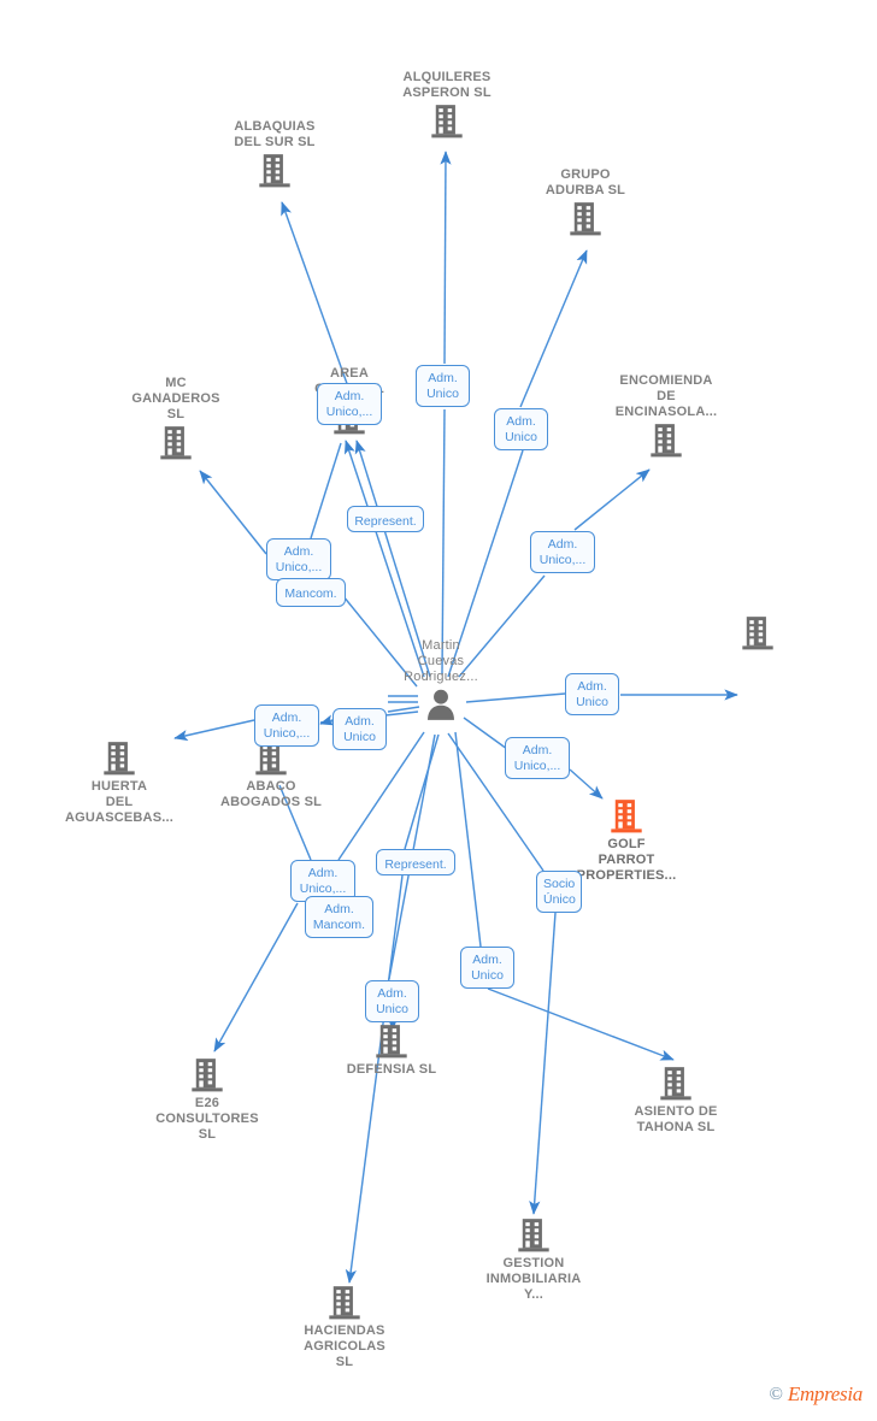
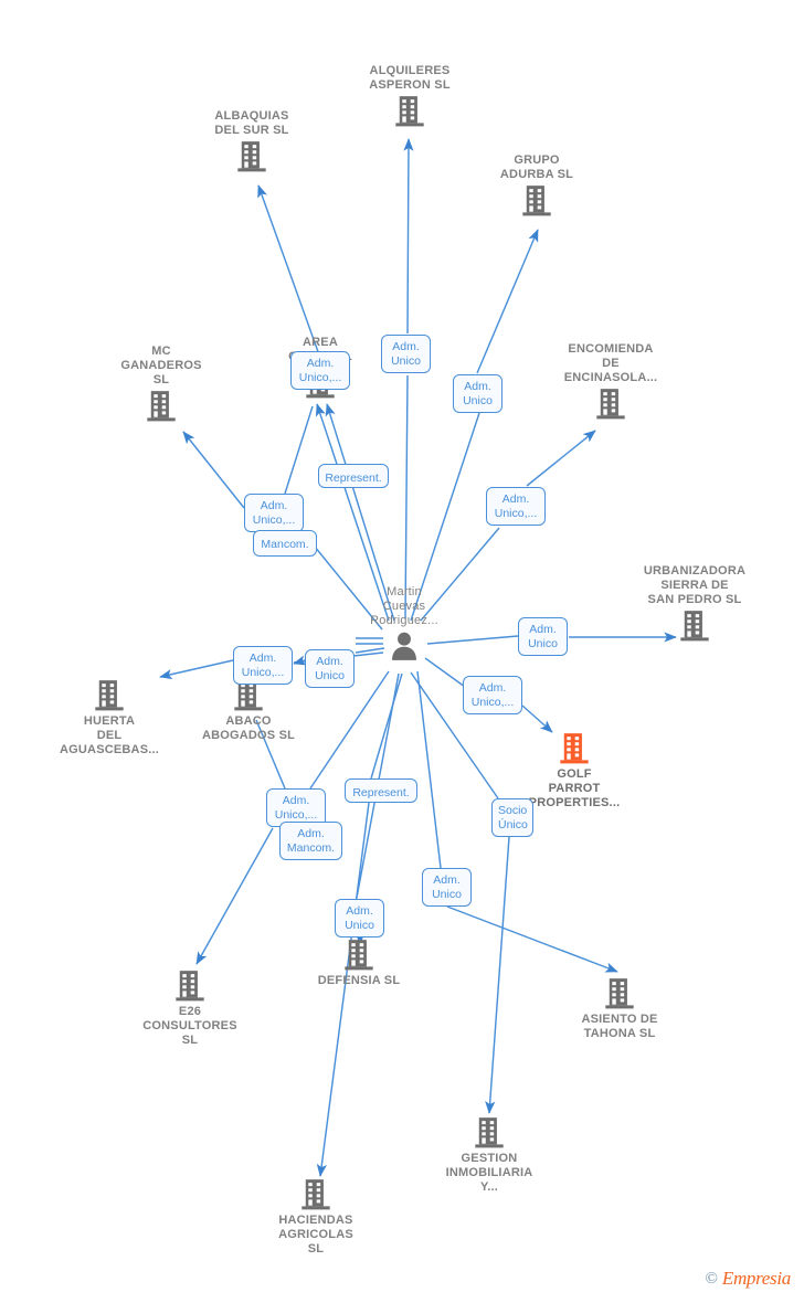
  Martin
  Cuevas
  Rodriguez...
  GOLF
  PARROT
  ROPERTIES...
  ALBAQUIAS
  DEL SUR SL
  ALQUILERES
  ASPERON SL
  GRUPO
  ADURBA SL
  MC
  GANADEROS
  SL
  AREA
  ENCOMIENDA
  DE
  ENCINASOLA...
+ URBANIZADORA
+ SIERRA DE
+ SAN PEDRO SL
  HUERTA
  DEL
  AGUASCEBAS...
  ABACO
  ABOGADOS SL
  E26
  CONSULTORES
  SL
  DEFENSIA SL
  ASIENTO DE
  TAHONA SL
  HACIENDAS
  AGRICOLAS
  SL
  GESTION
  INMOBILIARIA
  Y...
  Adm.
  Unico,...
  Adm.
  Unico
  Adm.
  Unico
  Adm.
  Unico,...
  Mancom.
  Represent.
  Adm.
  Unico,...
  Adm.
  Unico
  Adm.
  Unico,...
  Adm.
  Unico
  Adm.
  Unico,...
  Adm.
  Unico,...
  Adm.
  Mancom.
  Represent.
  Socio
  Único
  Adm.
  Unico
  Adm.
  Unico
  ©
  Empresia
